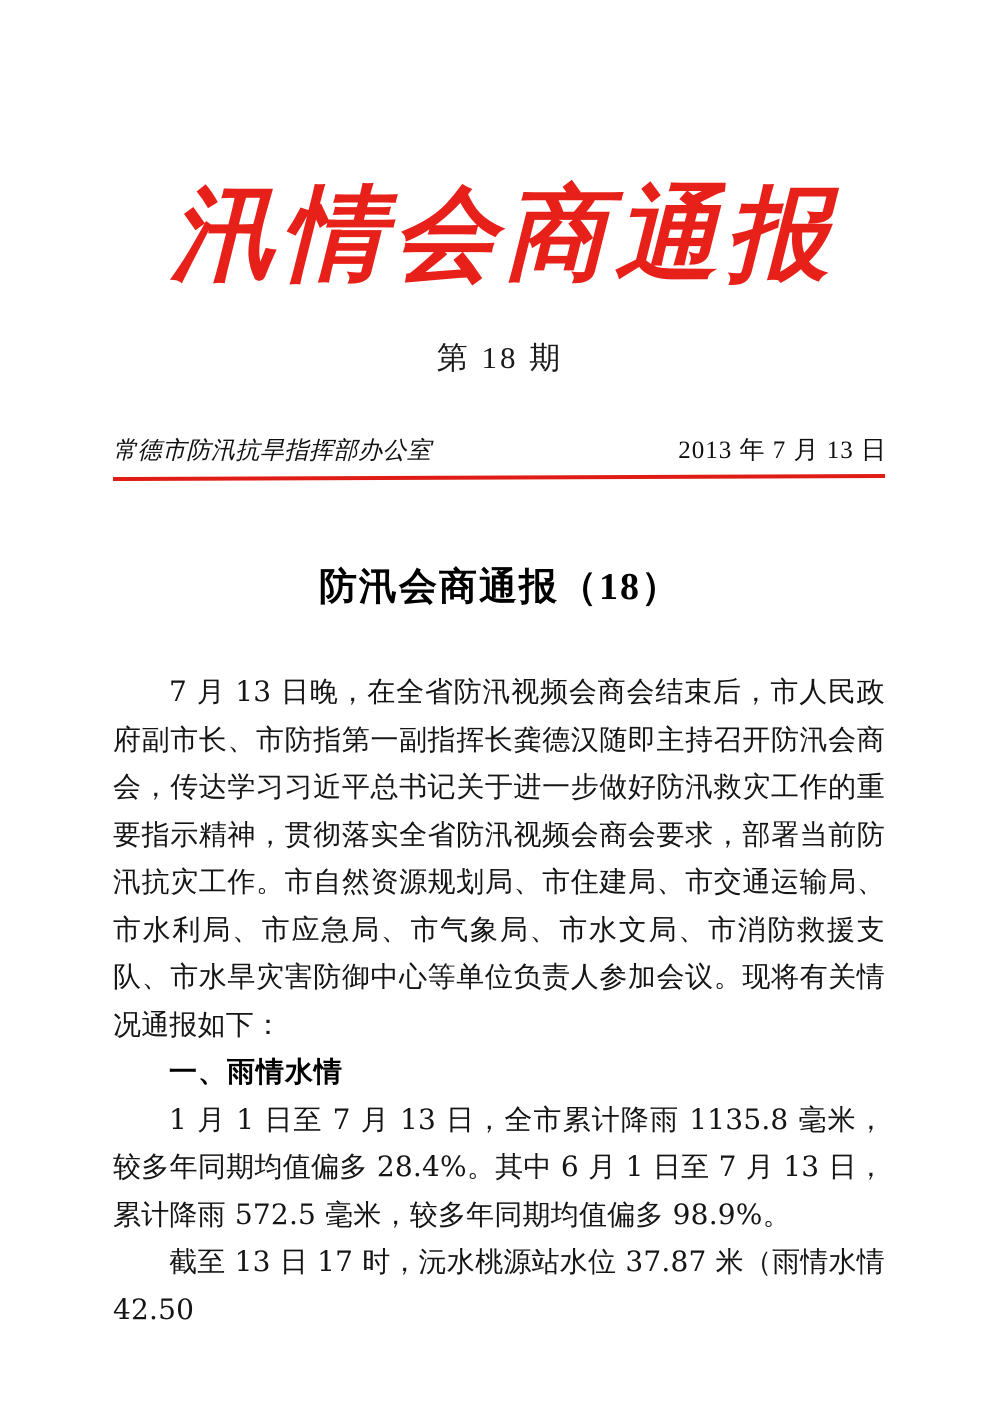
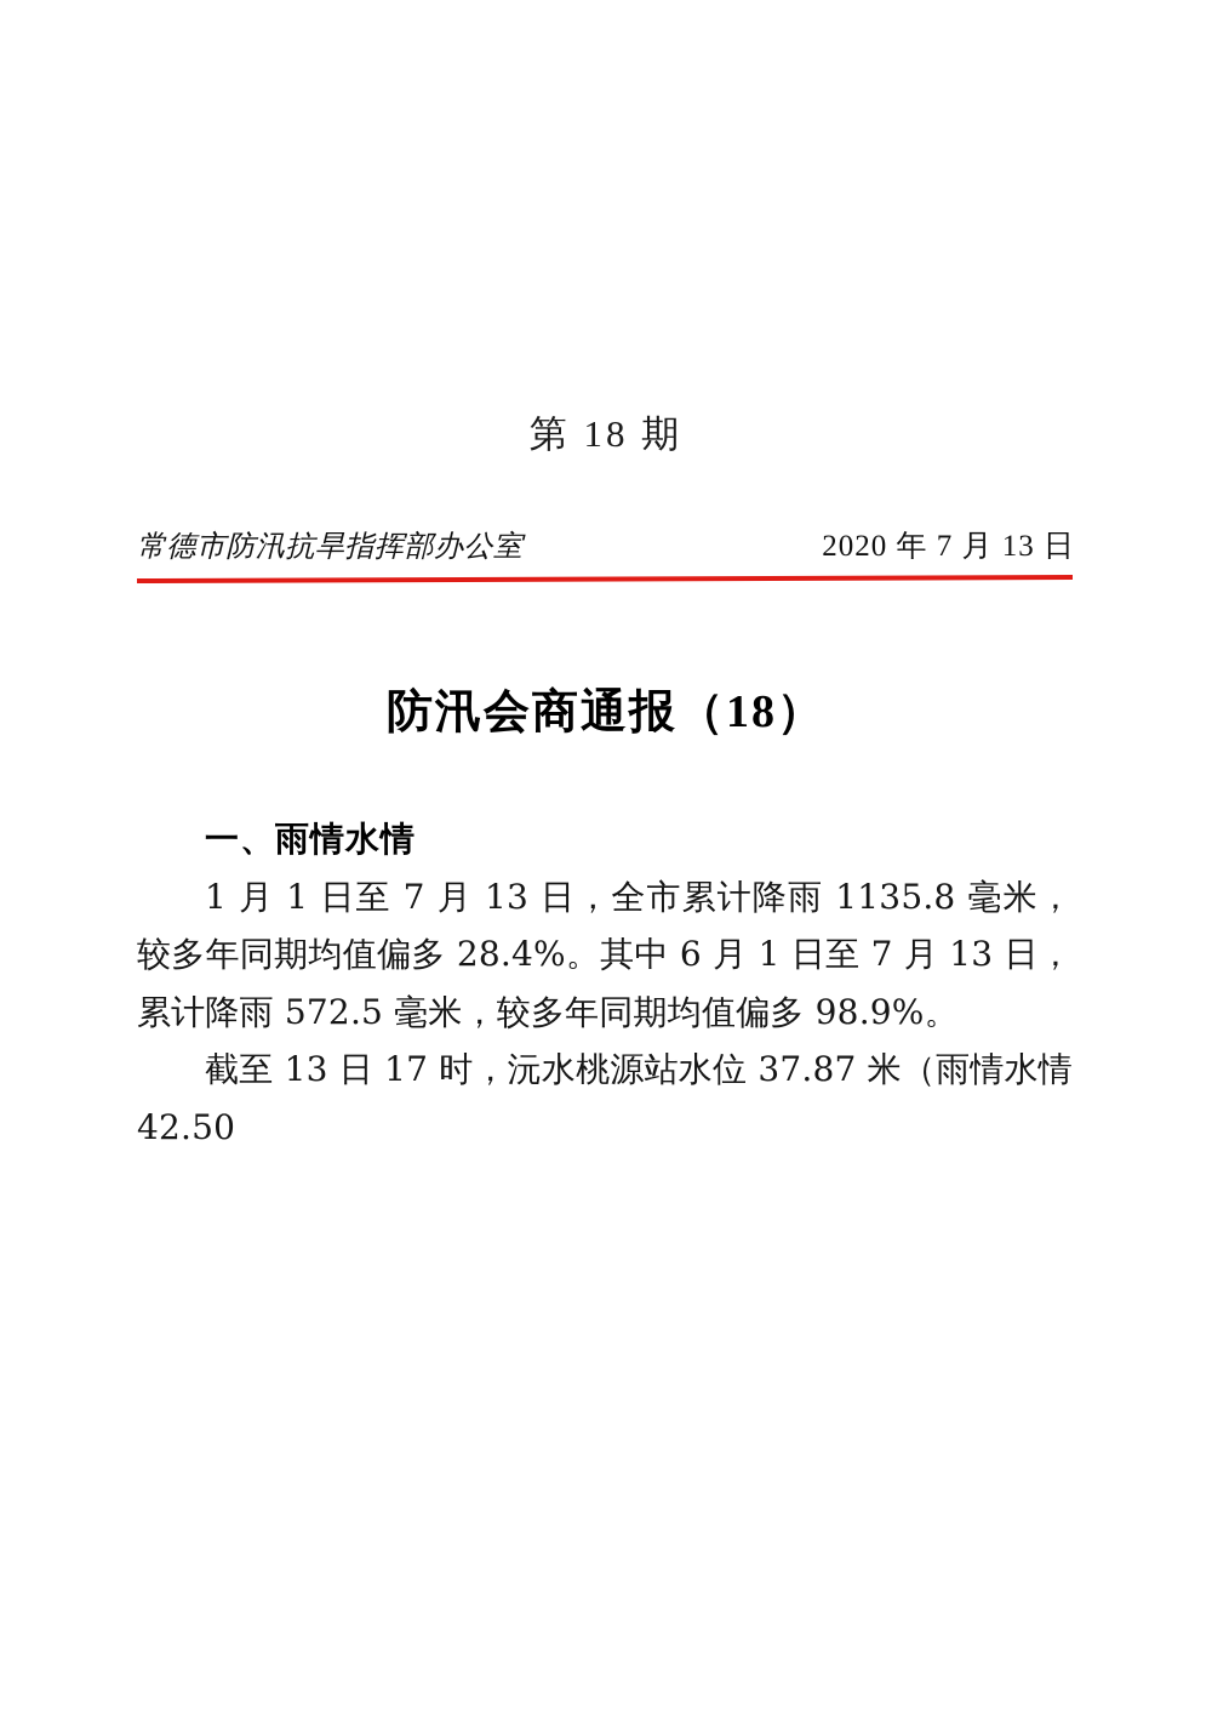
- 汛情会商通报
  第 18 期
  常德市防汛抗旱指挥部办公室
- 2013 年 7 月 13 日
+ 2020 年 7 月 13 日
  防汛会商通报（18）
- 7 月 13 日晚，在全省防汛视频会商会结束后，市人民政府副市长、市防指第一副指挥长龚德汉随即主持召开防汛会商会，传达学习习近平总书记关于进一步做好防汛救灾工作的重要指示精神，贯彻落实全省防汛视频会商会要求，部署当前防汛抗灾工作。市自然资源规划局、市住建局、市交通运输局、市水利局、市应急局、市气象局、市水文局、市消防救援支队、市水旱灾害防御中心等单位负责人参加会议。现将有关情况通报如下：
  一、雨情水情
  1 月 1 日至 7 月 13 日，全市累计降雨 1135.8 毫米，较多年同期均值偏多 28.4%。其中 6 月 1 日至 7 月 13 日，累计降雨 572.5 毫米，较多年同期均值偏多 98.9%。
  截至 13 日 17 时，沅水桃源站水位 37.87 米（雨情水情 42.50
